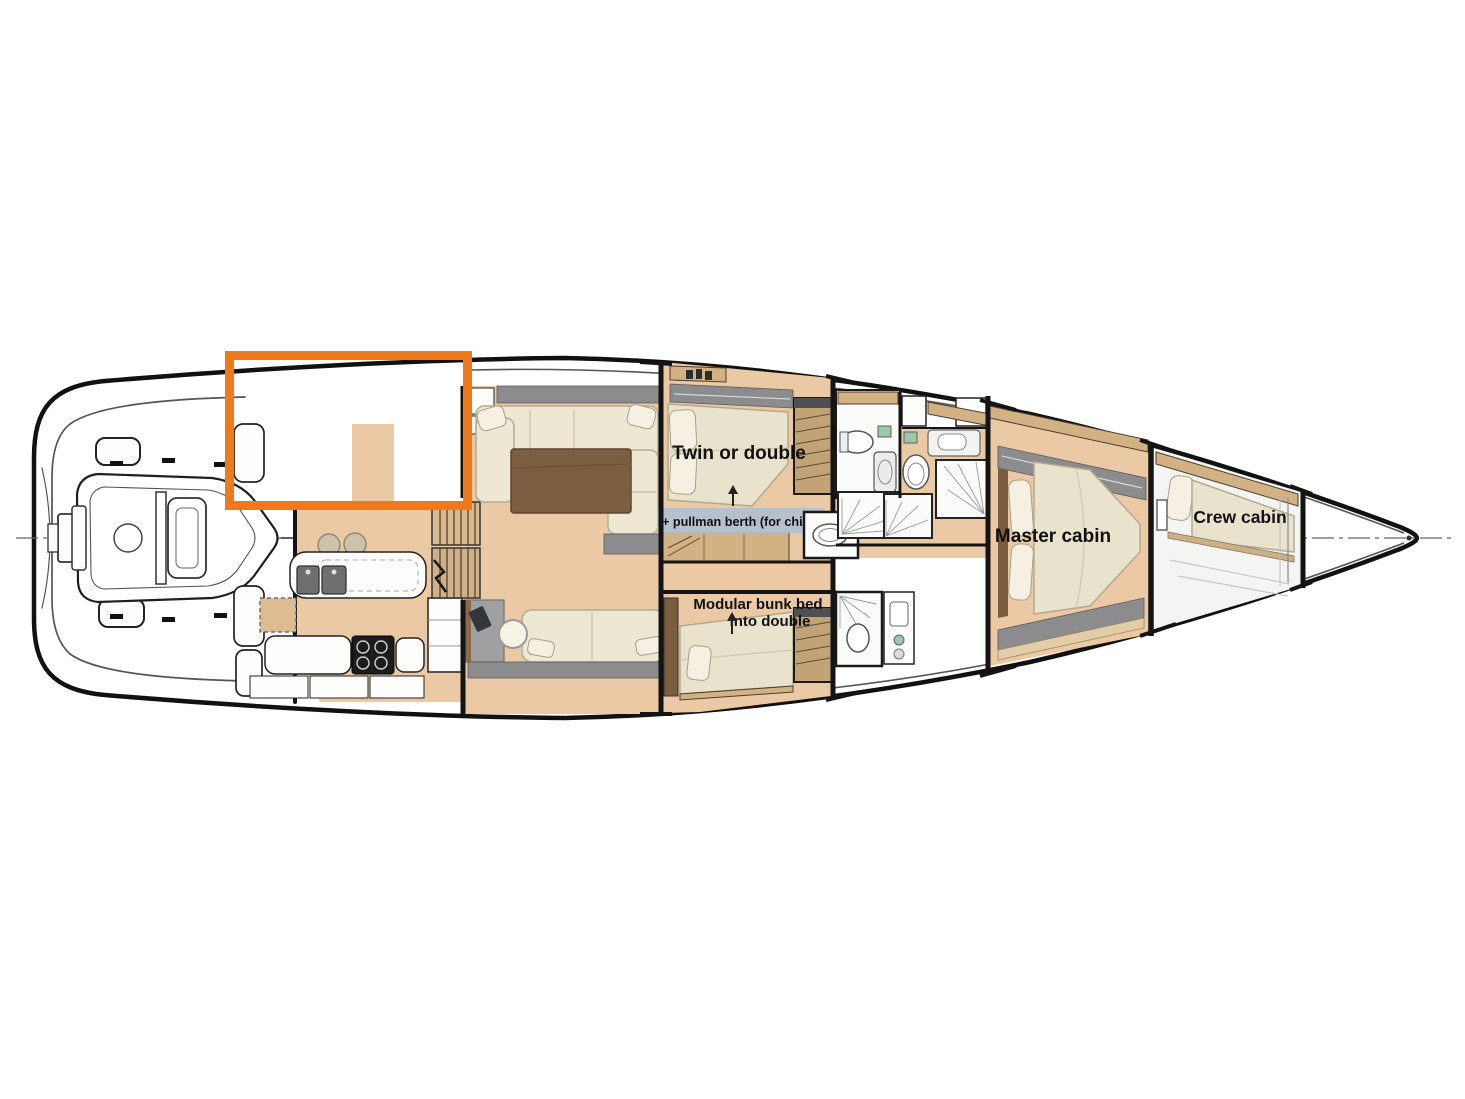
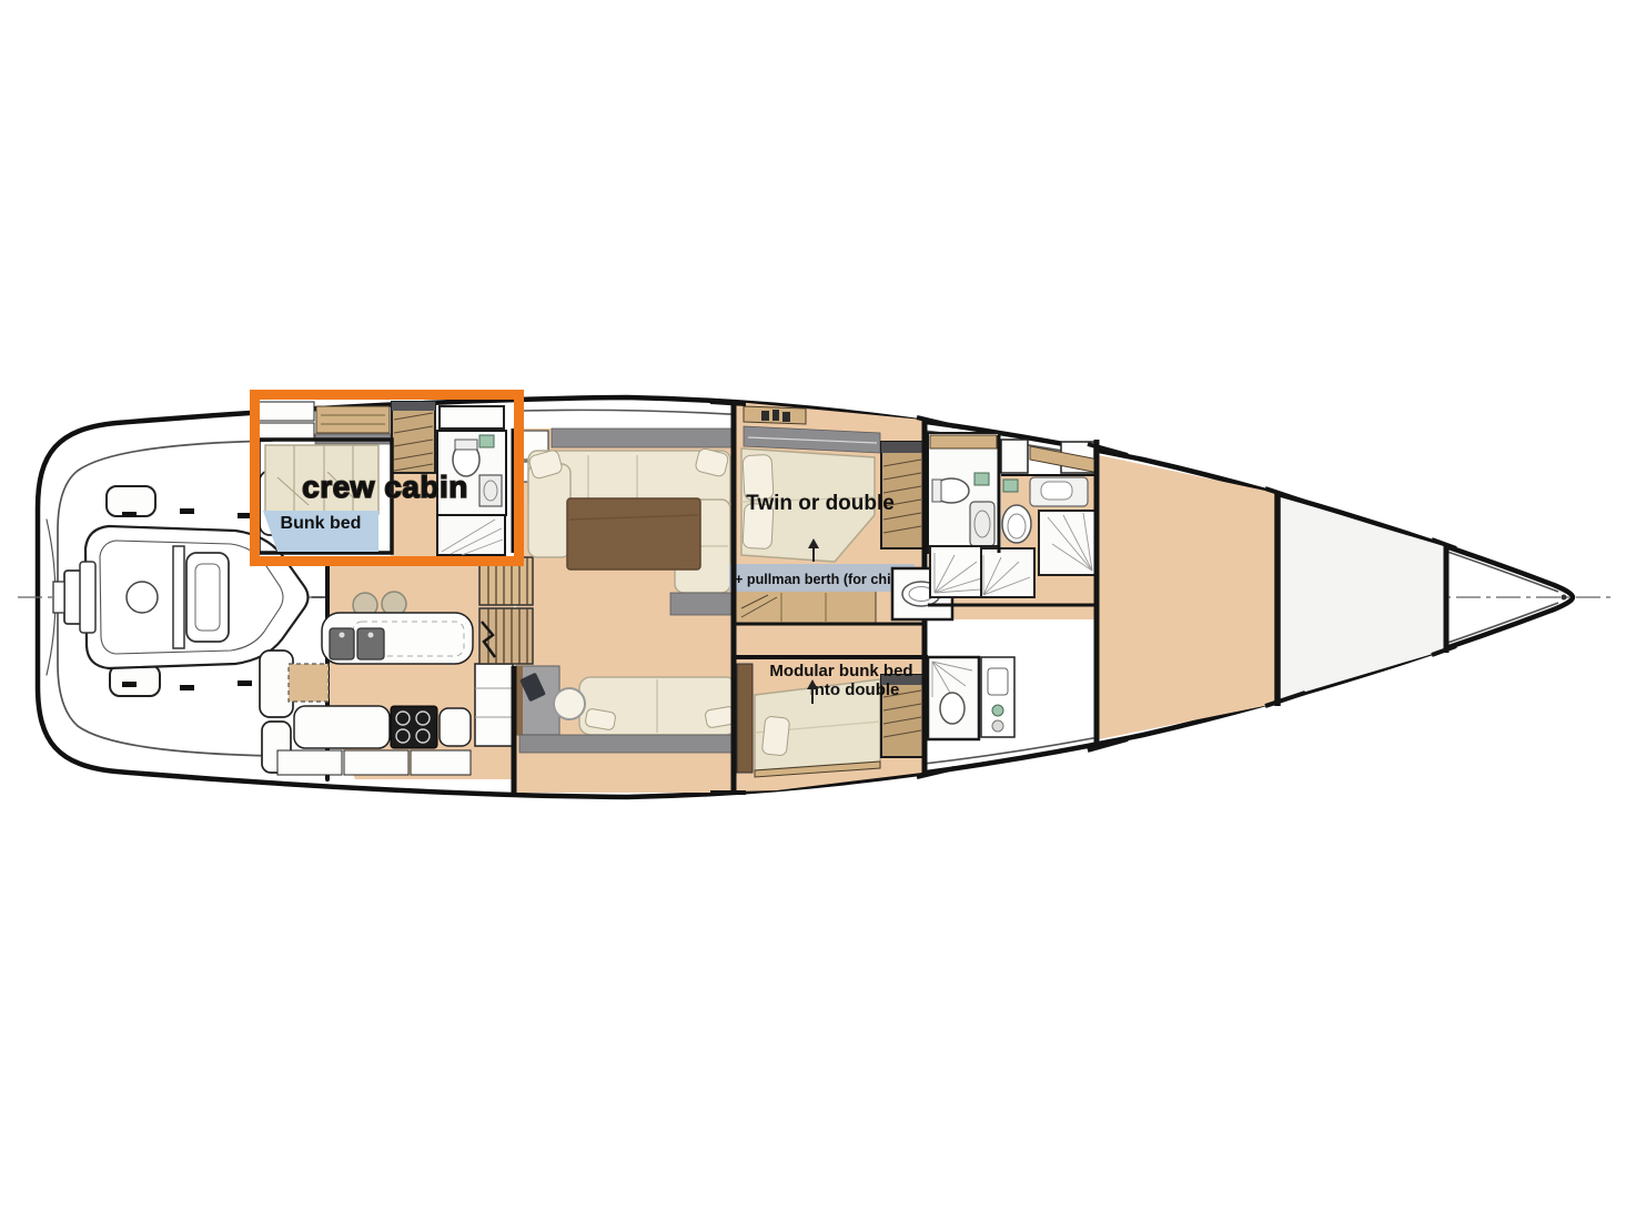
+ crew cabin
+ Bunk bed
  Twin or double
  + pullman berth (for chi
  Modular bunk bed
  nto double
- Master cabin
- Crew cabin
